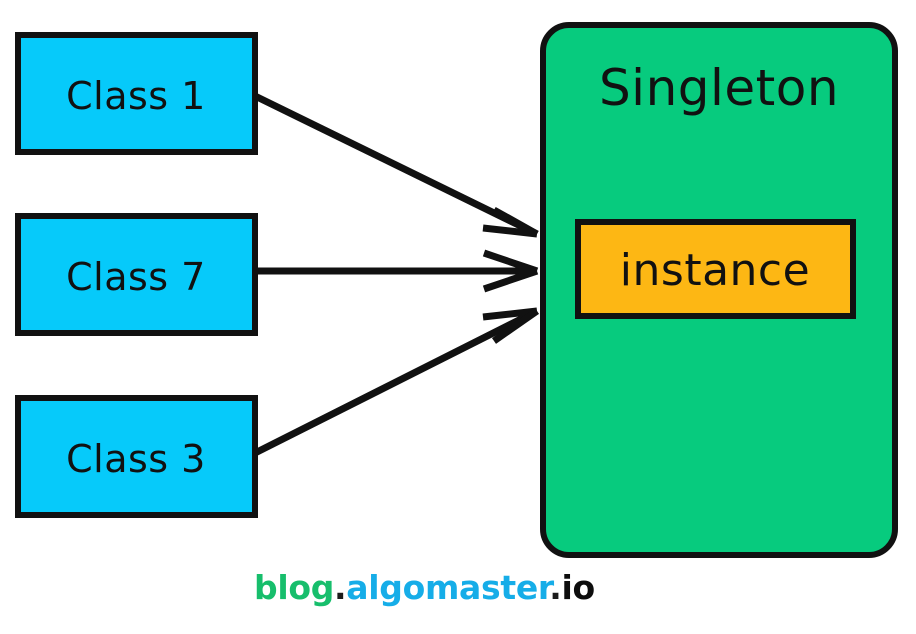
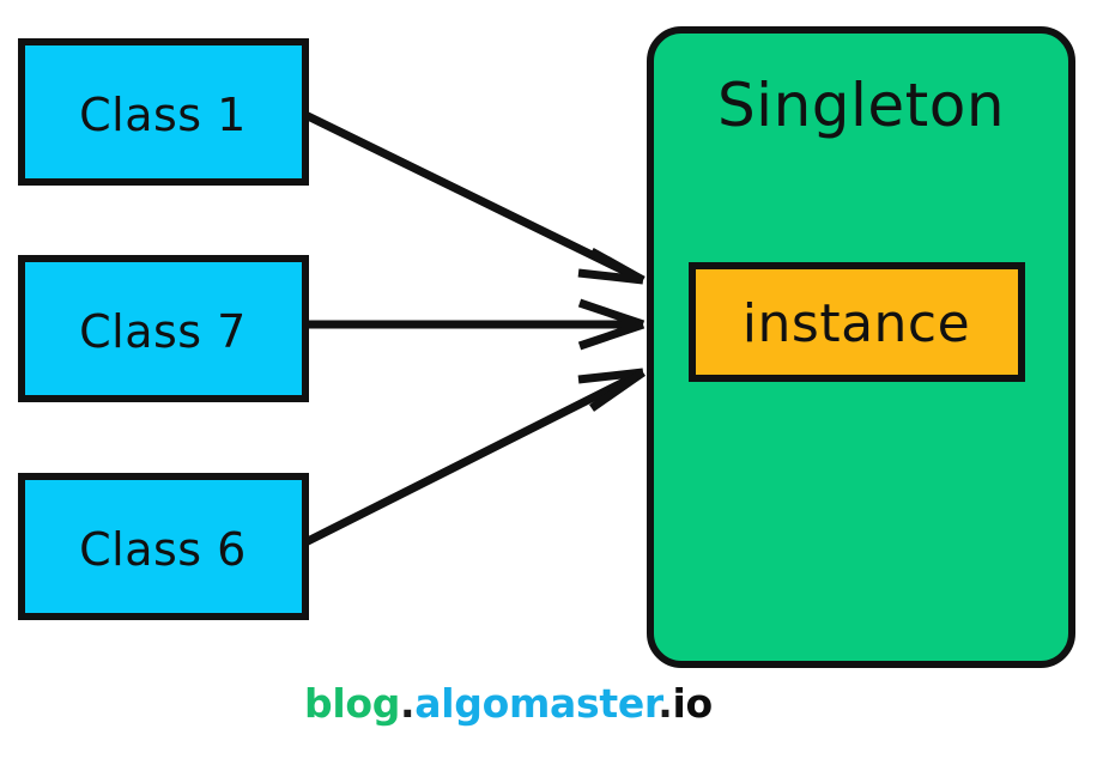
  Singleton
  instance
  Class 1
  Class 7
- Class 3
+ Class 6
  blog.algomaster.io
